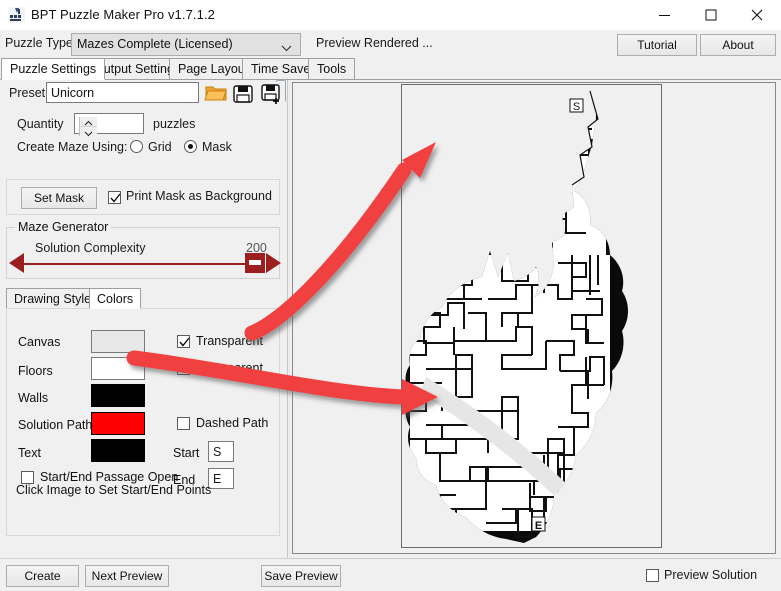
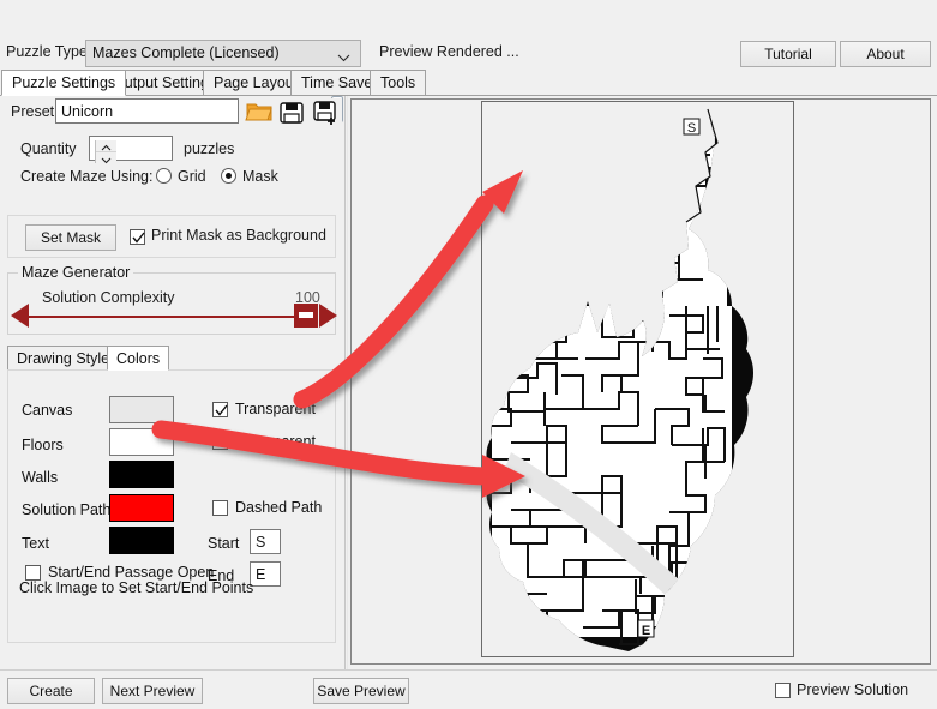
- BPT Puzzle Maker Pro v1.7.1.2
  Puzzle Type
  Mazes Complete (Licensed)
  Preview Rendered ...
  Tutorial
  About
  Puzzle Settings
  utput Settin
  Page Layo
  Time Save
  Tools
  Preset
  Unicorn
  Quantity
  puzzles
  Create Maze Using:
  Grid
  Mask
  Set Mask
  Print Mask as Background
  Maze Generator
  Solution Complexity
- 200
+ 100
  Drawing Style
  Colors
  Canvas
  Floors
  Walls
  Solution Path
  Text
  Transparent
  Dashed Path
  Start
  S
  End
  E
  Start/End Passage Open
  Click Image to Set Start/End Points
  S
  E
  Create
  Next Preview
  Save Preview
  Preview Solution
